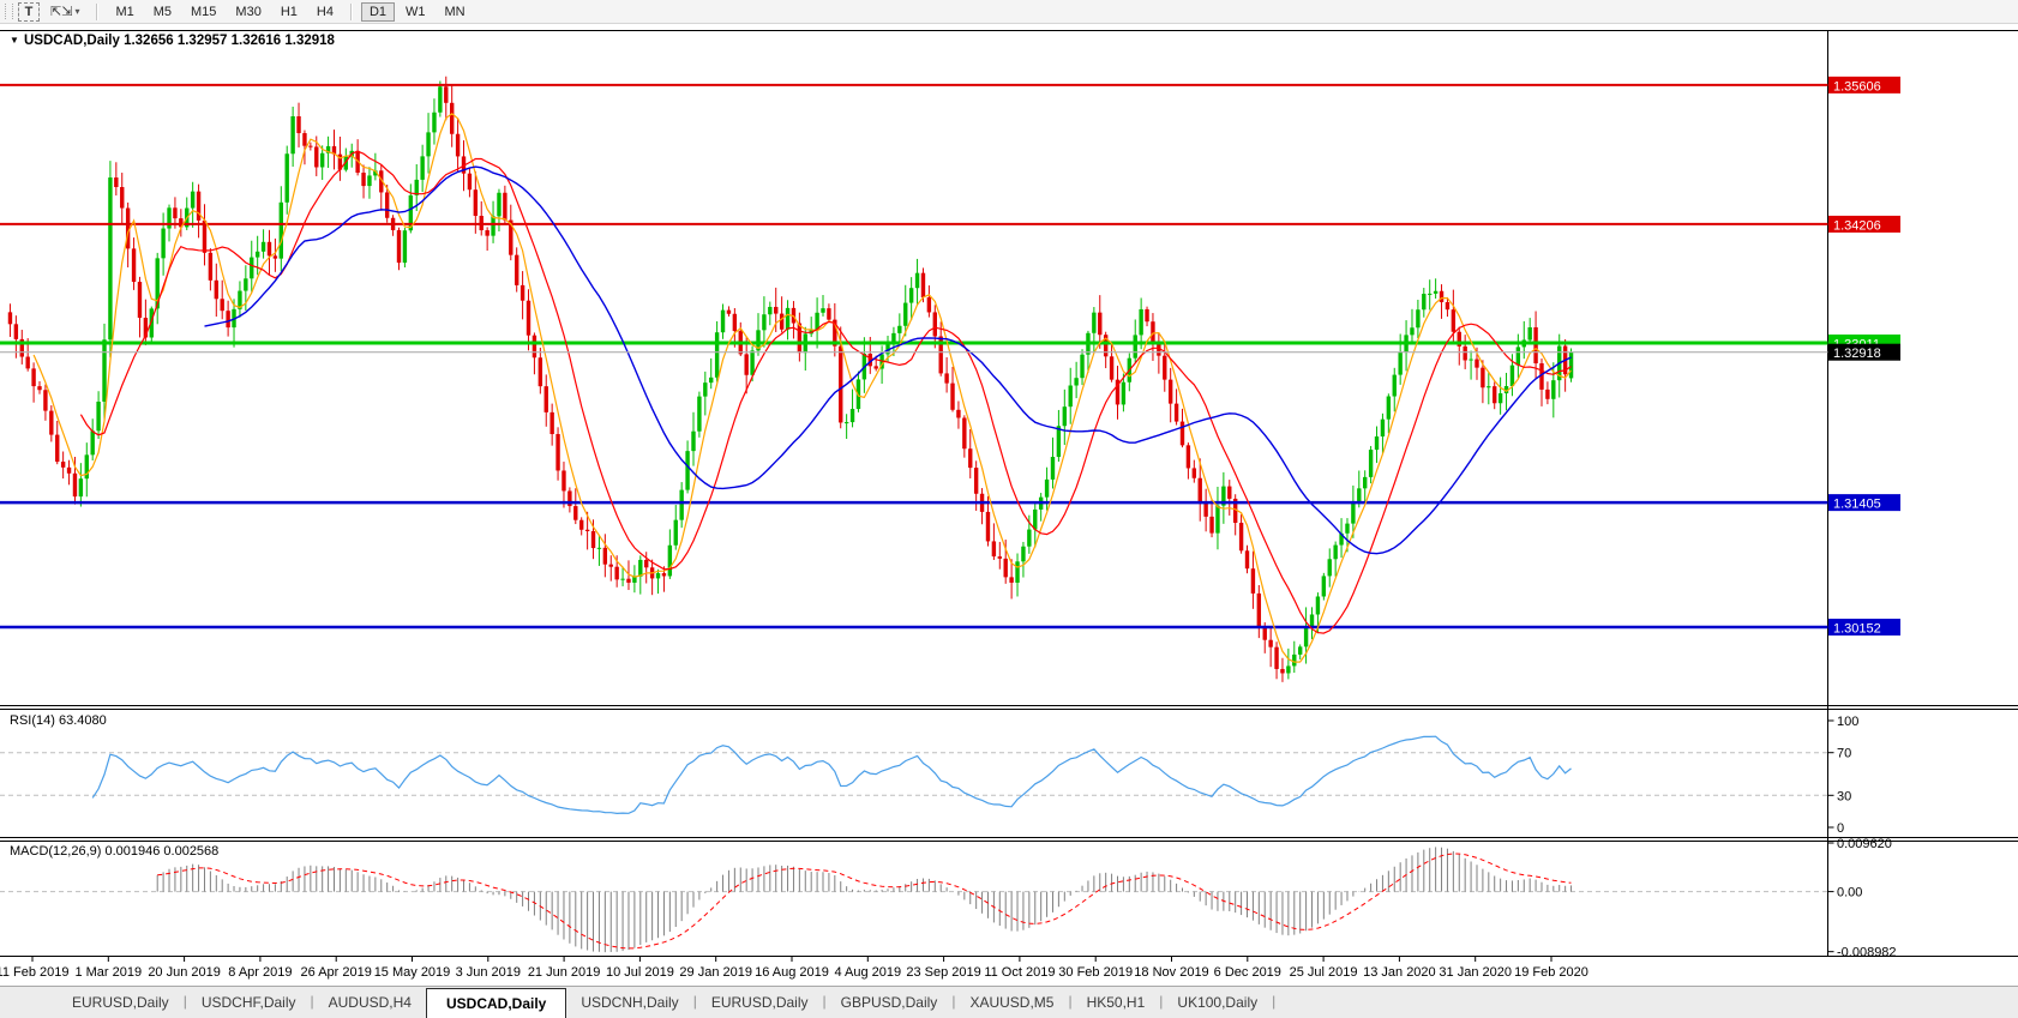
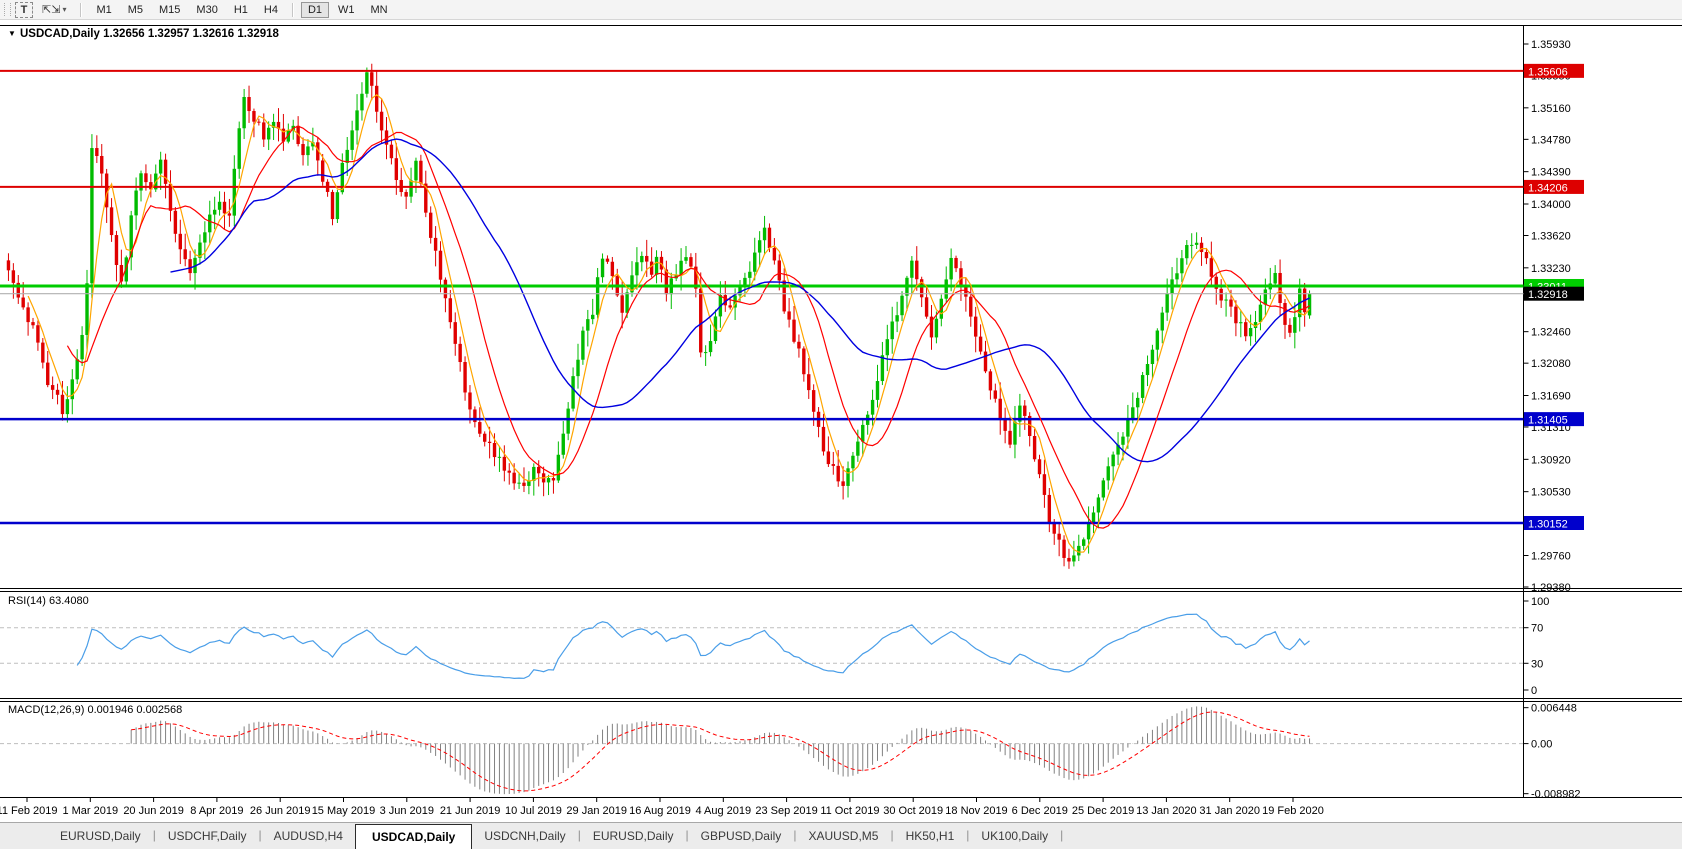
  T
  ⇱⇲
  ▾
  M1
  M5
  M15
  M30
  H1
  H4
  D1
  W1
  MN
+ 1.35930
+ 1.35160
+ 1.34780
+ 1.34390
+ 1.34000
+ 1.33620
+ 1.33230
+ 1.32460
+ 1.32080
+ 1.31690
+ 1.31310
+ 1.30920
+ 1.30530
+ 1.29760
+ 1.29380
  1.35606
  1.34206
  1.31405
  1.30152
  1.32918
  ▼
  USDCAD,Daily 1.32656 1.32957 1.32616 1.32918
  100
  70
  30
  0
  RSI(14) 63.4080
- 0.009620
+ 0.006448
  0.00
  -0.008982
  MACD(12,26,9) 0.001946 0.002568
  1 Feb 2019
  1 Mar 2019
  20 Jun 2019
  8 Apr 2019
- 26 Apr 2019
+ 26 Jun 2019
  15 May 2019
  3 Jun 2019
  21 Jun 2019
  10 Jul 2019
  29 Jan 2019
  16 Aug 2019
  4 Aug 2019
  23 Sep 2019
  11 Oct 2019
- 30 Feb 2019
+ 30 Oct 2019
  18 Nov 2019
  6 Dec 2019
- 25 Jul 2019
+ 25 Dec 2019
  13 Jan 2020
  31 Jan 2020
  19 Feb 2020
  EURUSD,Daily
  |
  USDCHF,Daily
  |
  AUDUSD,H4
  USDCAD,Daily
  USDCNH,Daily
  |
  EURUSD,Daily
  |
  GBPUSD,Daily
  |
  XAUUSD,M5
  |
  HK50,H1
  |
  UK100,Daily
  |
